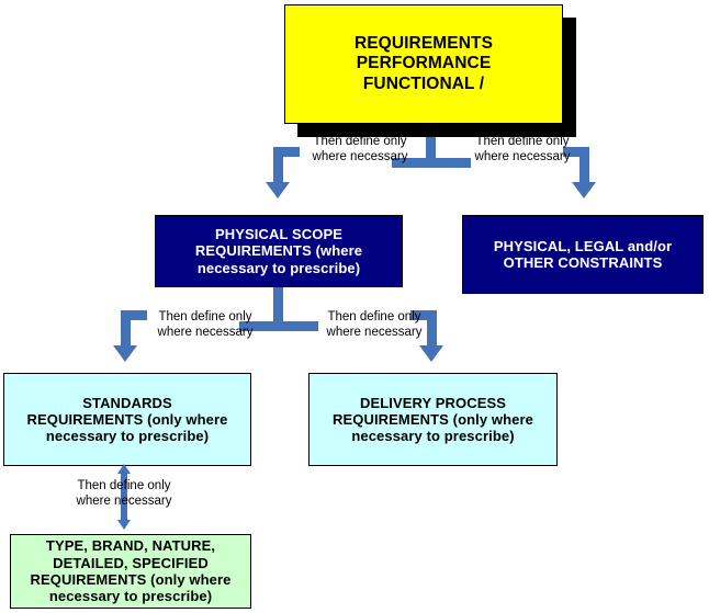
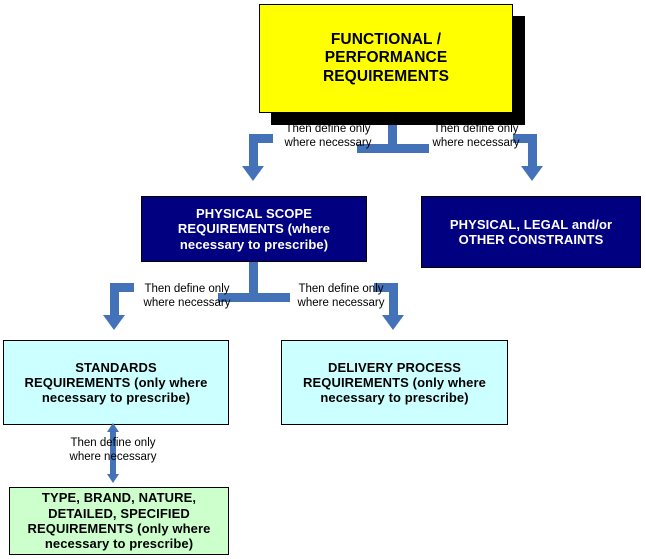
- REQUIREMENTS
+ FUNCTIONAL /
  PERFORMANCE
- FUNCTIONAL /
+ REQUIREMENTS
  Then define only
  where necessary
  Then define only
  where necessary
  PHYSICAL SCOPE
  REQUIREMENTS (where
  necessary to prescribe)
  PHYSICAL, LEGAL and/or
  OTHER CONSTRAINTS
  Then define only
  where necessary
  Then define only
  where necessary
  STANDARDS
  REQUIREMENTS (only where
  necessary to prescribe)
  DELIVERY PROCESS
  REQUIREMENTS (only where
  necessary to prescribe)
  Then define only
  where necessary
  TYPE, BRAND, NATURE,
  DETAILED, SPECIFIED
  REQUIREMENTS (only where
  necessary to prescribe)
